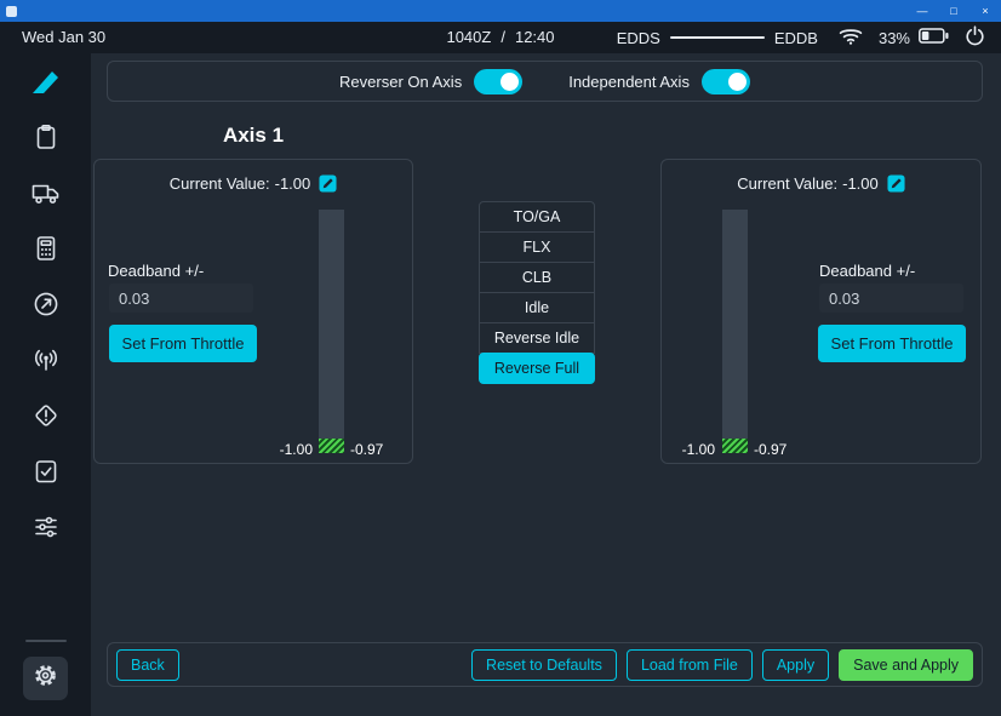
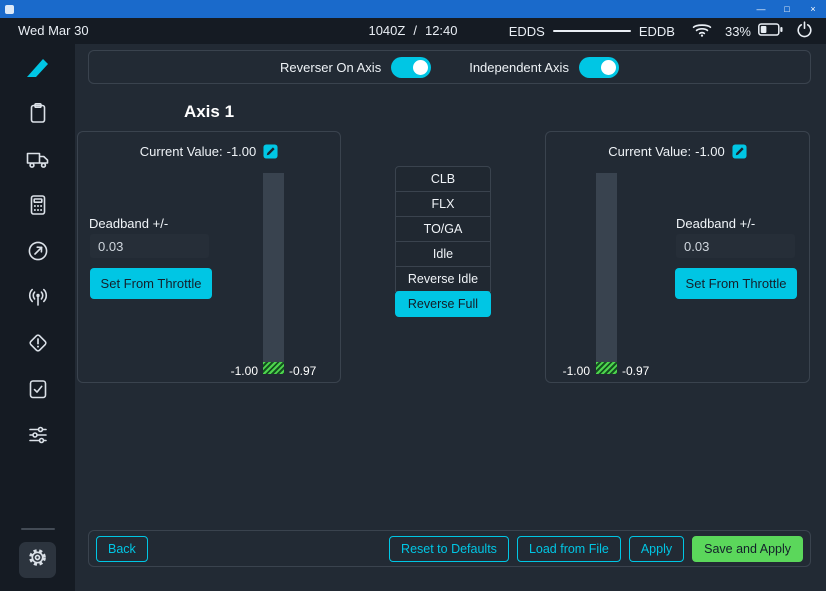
  —
  □
  ×
- Wed Jan 30
+ Wed Mar 30
  1040Z
  /
  12:40
  EDDS
  EDDB
  33%
  Reverser On Axis
  Independent Axis
  Axis 1
  Current Value:
  -1.00
  -1.00
  -0.97
  Deadband +/-
  0.03
  Set From Throttle
- TO/GA
+ CLB
  FLX
- CLB
+ TO/GA
  Idle
  Reverse Idle
  Reverse Full
  Current Value:
  -1.00
  -1.00
  -0.97
  Deadband +/-
  0.03
  Set From Throttle
  Back
  Reset to Defaults
  Load from File
  Apply
  Save and Apply
